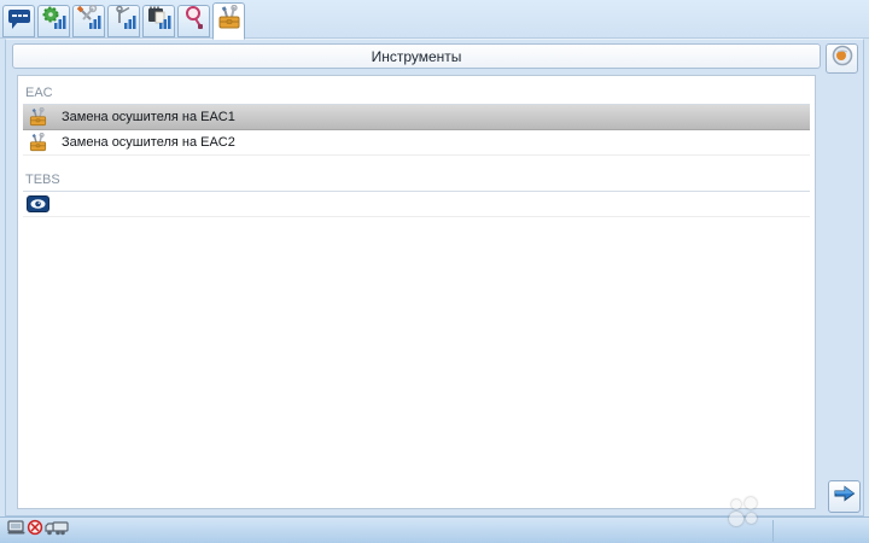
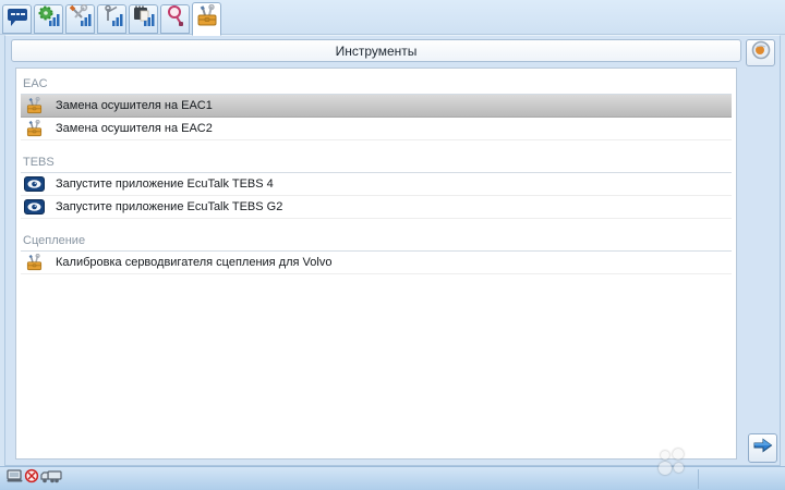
  Инструменты
  EAC
  Замена осушителя на EAC1
  Замена осушителя на EAC2
  TEBS
+ Запустите приложение EcuTalk TEBS 4
+ Запустите приложение EcuTalk TEBS G2
+ Сцепление
+ Калибровка серводвигателя сцепления для Volvo
